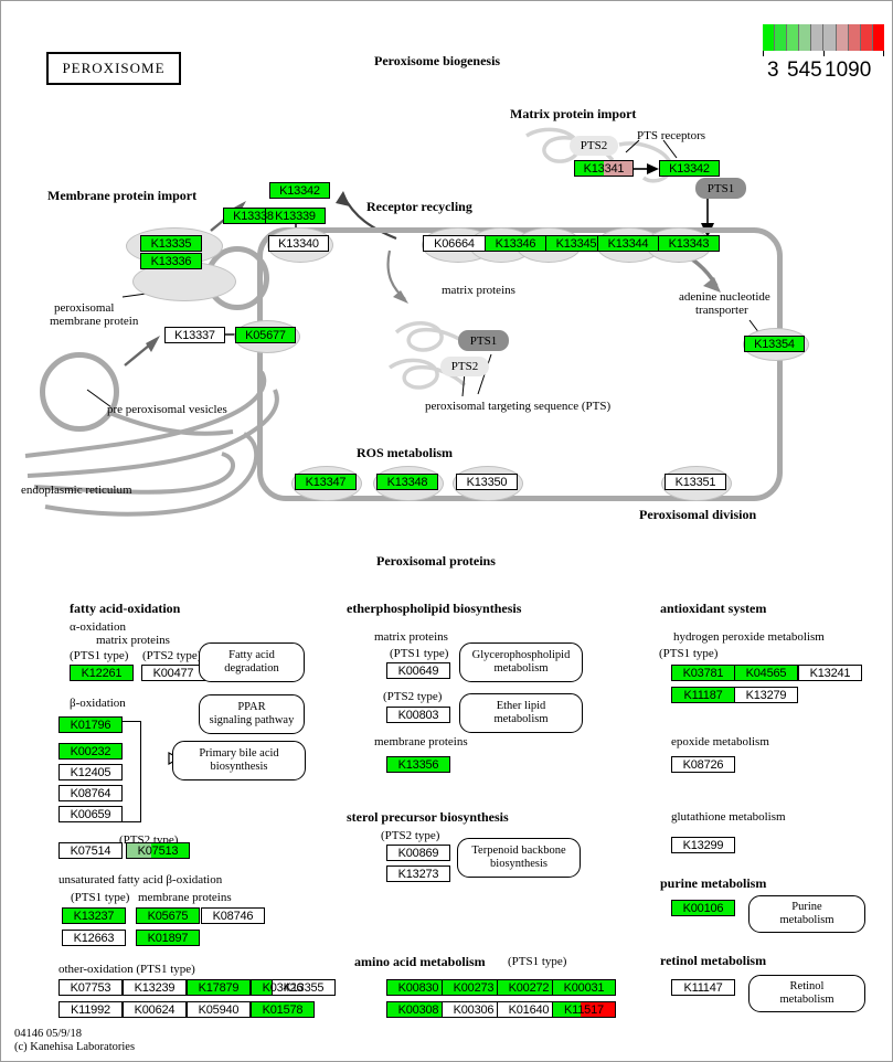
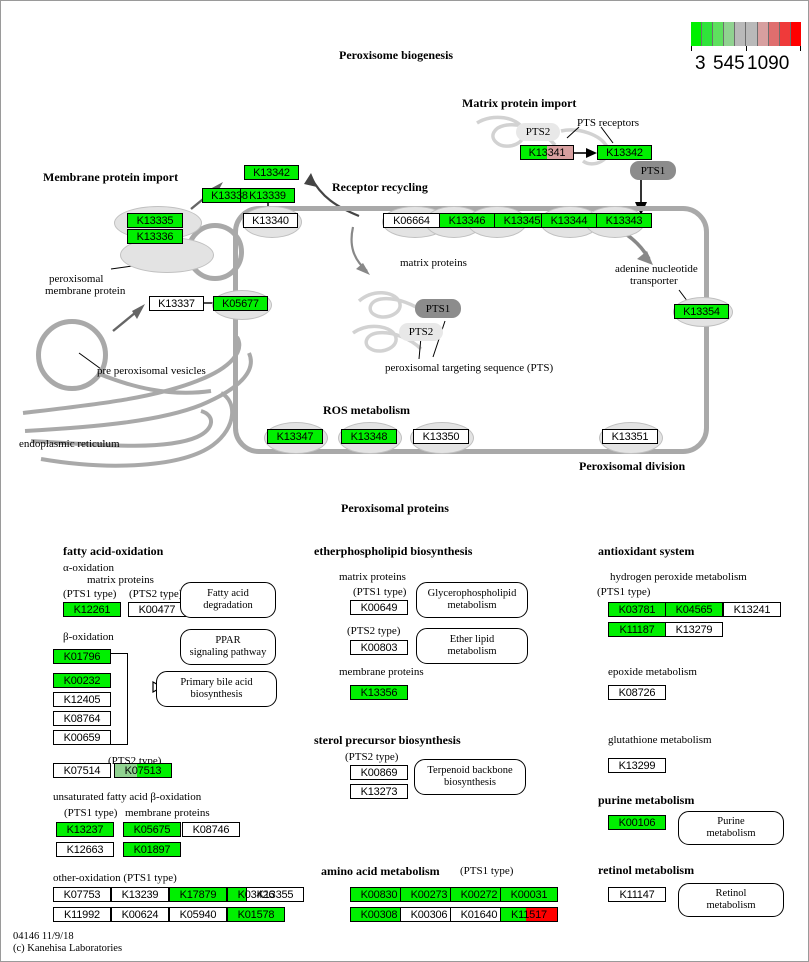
- PEROXISOME
  3
  545
  1090
  Peroxisome biogenesis
  Matrix protein import
  Membrane protein import
  Receptor recycling
  ROS metabolism
  Peroxisomal division
  Peroxisomal proteins
  PTS2
  PTS1
  PTS1
  PTS2
  K13335
  K13336
  K13337
  K05677
  K13338
  K13339
  K13342
  K13340
  K06664
  K13346
  K13345
  K13341
  K13342
  K13344
  K13343
  K13354
  K13347
  K13348
  K13350
  K13351
  PTS receptors
  matrix proteins
  peroxisomal targeting sequence (PTS)
  adenine nucleotide
  transporter
  peroxisomal
  membrane protein
  pre peroxisomal vesicles
  endoplasmic reticulum
  fatty acid-oxidation
  α-oxidation
  matrix proteins
  (PTS1 type)
  (PTS2 type
  K12261
  K00477
  β-oxidation
  K01796
  K00232
  K12405
  K08764
  K00659
  (PTS2 type)
  K07514
  K07513
  unsaturated fatty acid β-oxidation
  (PTS1 type)
  membrane proteins
  K13237
  K05675
  K08746
  K12663
  K01897
  other-oxidation (PTS1 type)
  K07753
  K13239
  K17879
  K03426
  K13355
  K11992
  K00624
  K05940
  K01578
  Fatty acid
  degradation
  PPAR
  signaling pathway
  Primary bile acid
  biosynthesis
  etherphospholipid biosynthesis
  matrix proteins
  (PTS1 type)
  K00649
  (PTS2 type)
  K00803
  membrane proteins
  K13356
  Glycerophospholipid
  metabolism
  Ether lipid
  metabolism
  sterol precursor biosynthesis
  (PTS2 type)
  K00869
  K13273
  Terpenoid backbone
  biosynthesis
  amino acid metabolism
  (PTS1 type)
  K00830
  K00273
  K00272
  K00031
  K00308
  K00306
  K01640
  K11517
  antioxidant system
  hydrogen peroxide metabolism
  (PTS1 type)
  K03781
  K04565
  K13241
  K11187
  K13279
  epoxide metabolism
  K08726
  glutathione metabolism
  K13299
  purine metabolism
  K00106
  Purine
  metabolism
  retinol metabolism
  K11147
  Retinol
  metabolism
- 04146 05/9/18
+ 04146 11/9/18
  (c) Kanehisa Laboratories
